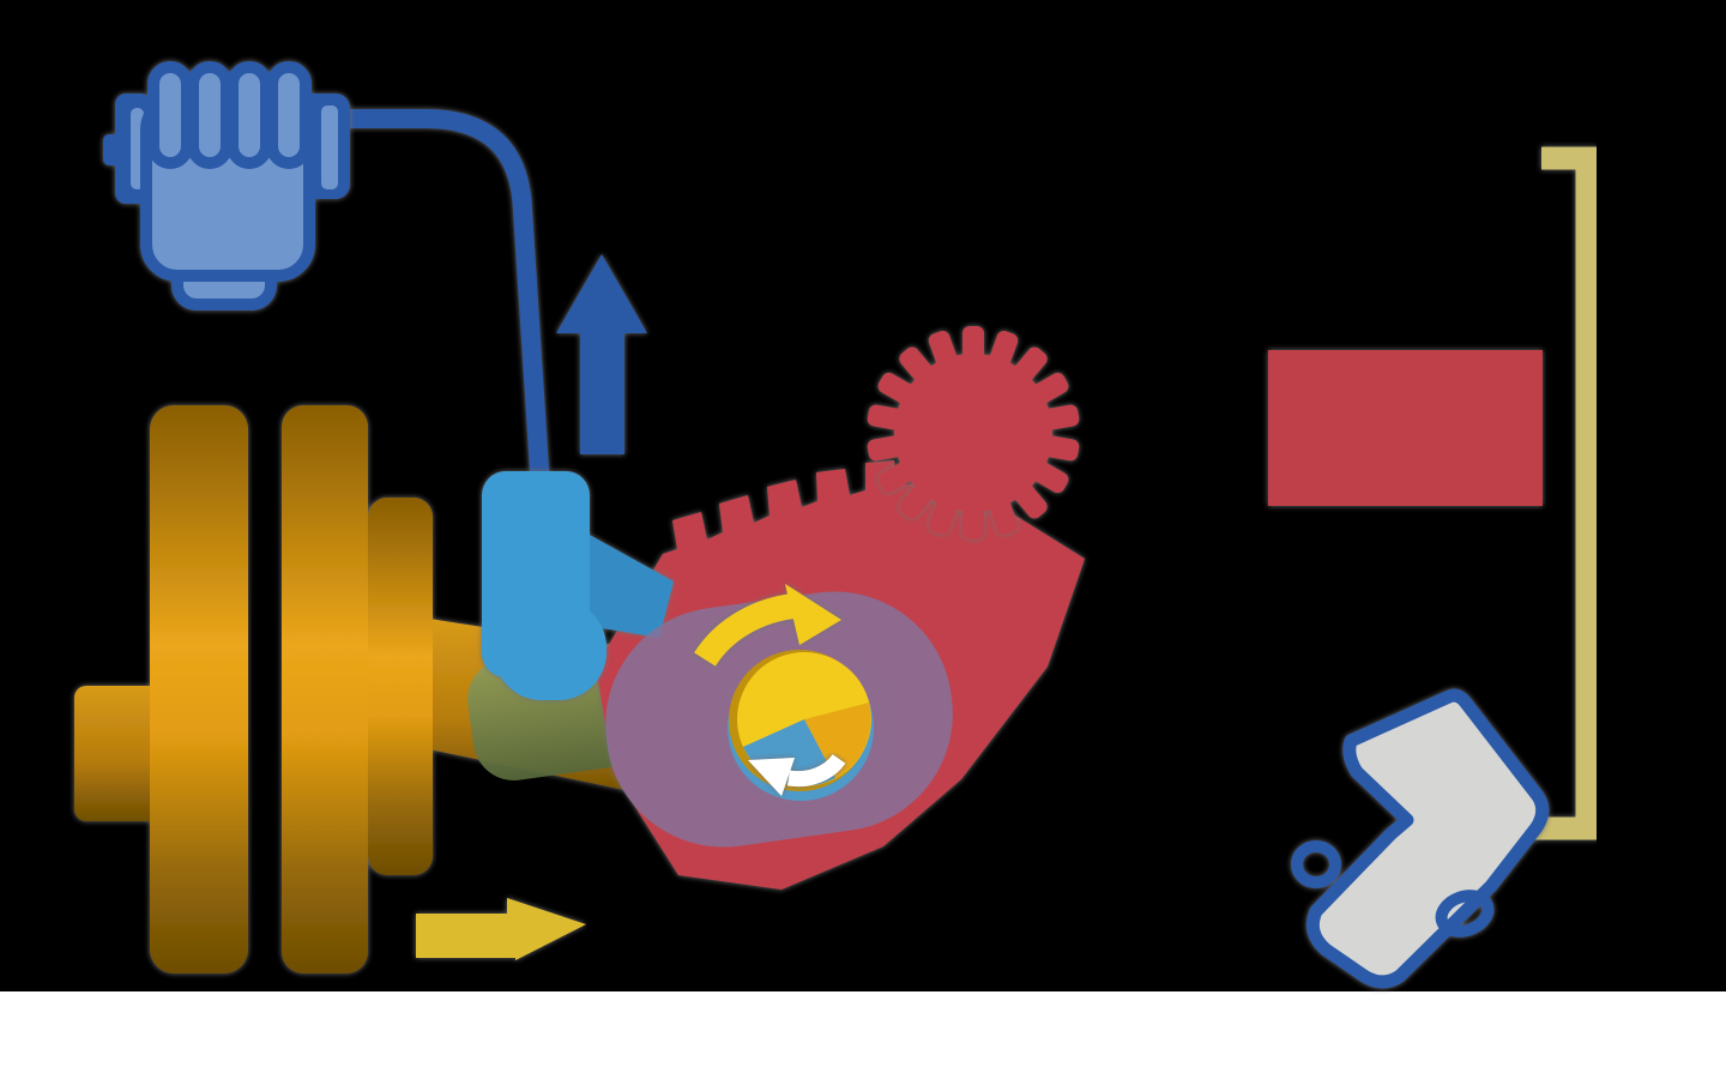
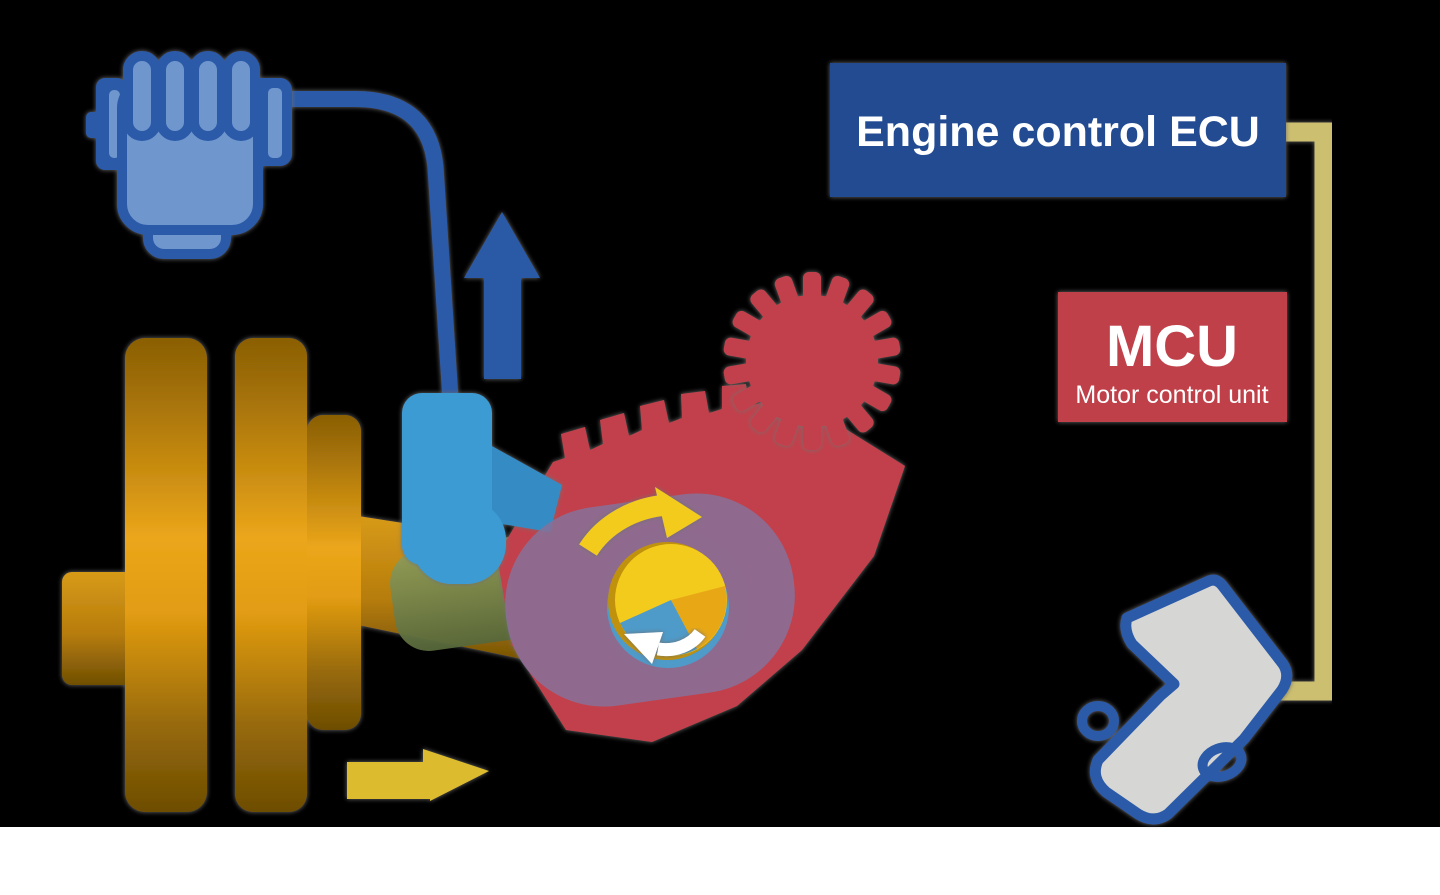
+ Engine control ECU
+ MCU
+ Motor control unit
